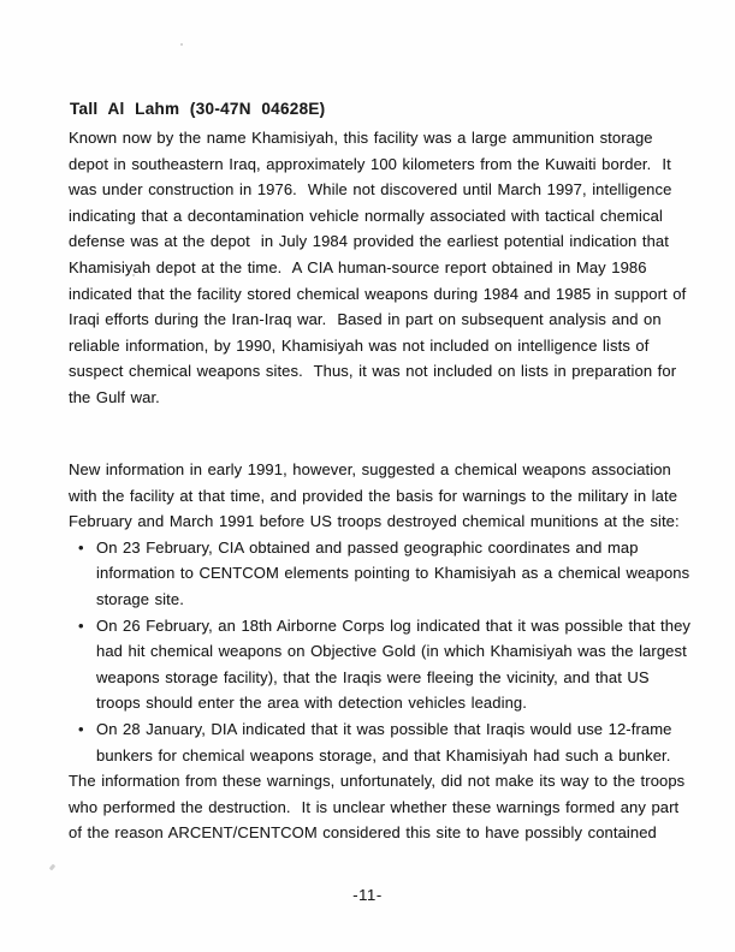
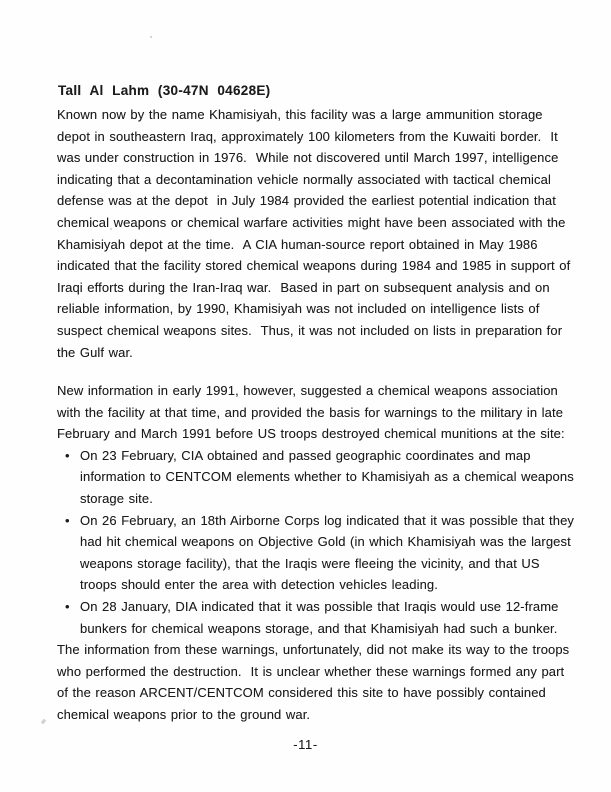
  Tall Al Lahm (30-47N 04628E)
  Known now by the name Khamisiyah, this facility was a large ammunition storage
  depot in southeastern Iraq, approximately 100 kilometers from the Kuwaiti border. It
  was under construction in 1976. While not discovered until March 1997, intelligence
  indicating that a decontamination vehicle normally associated with tactical chemical
  defense was at the depot in July 1984 provided the earliest potential indication that
+ chemical weapons or chemical warfare activities might have been associated with the
  Khamisiyah depot at the time. A CIA human-source report obtained in May 1986
  indicated that the facility stored chemical weapons during 1984 and 1985 in support of
  Iraqi efforts during the Iran-Iraq war. Based in part on subsequent analysis and on
  reliable information, by 1990, Khamisiyah was not included on intelligence lists of
  suspect chemical weapons sites. Thus, it was not included on lists in preparation for
  the Gulf war.
  New information in early 1991, however, suggested a chemical weapons association
  with the facility at that time, and provided the basis for warnings to the military in late
  February and March 1991 before US troops destroyed chemical munitions at the site:
  •
  On 23 February, CIA obtained and passed geographic coordinates and map
- information to CENTCOM elements pointing to Khamisiyah as a chemical weapons
+ information to CENTCOM elements whether to Khamisiyah as a chemical weapons
  storage site.
  •
  On 26 February, an 18th Airborne Corps log indicated that it was possible that they
  had hit chemical weapons on Objective Gold (in which Khamisiyah was the largest
  weapons storage facility), that the Iraqis were fleeing the vicinity, and that US
  troops should enter the area with detection vehicles leading.
  •
  On 28 January, DIA indicated that it was possible that Iraqis would use 12-frame
  bunkers for chemical weapons storage, and that Khamisiyah had such a bunker.
  The information from these warnings, unfortunately, did not make its way to the troops
  who performed the destruction. It is unclear whether these warnings formed any part
  of the reason ARCENT/CENTCOM considered this site to have possibly contained
+ chemical weapons prior to the ground war.
  -11-
